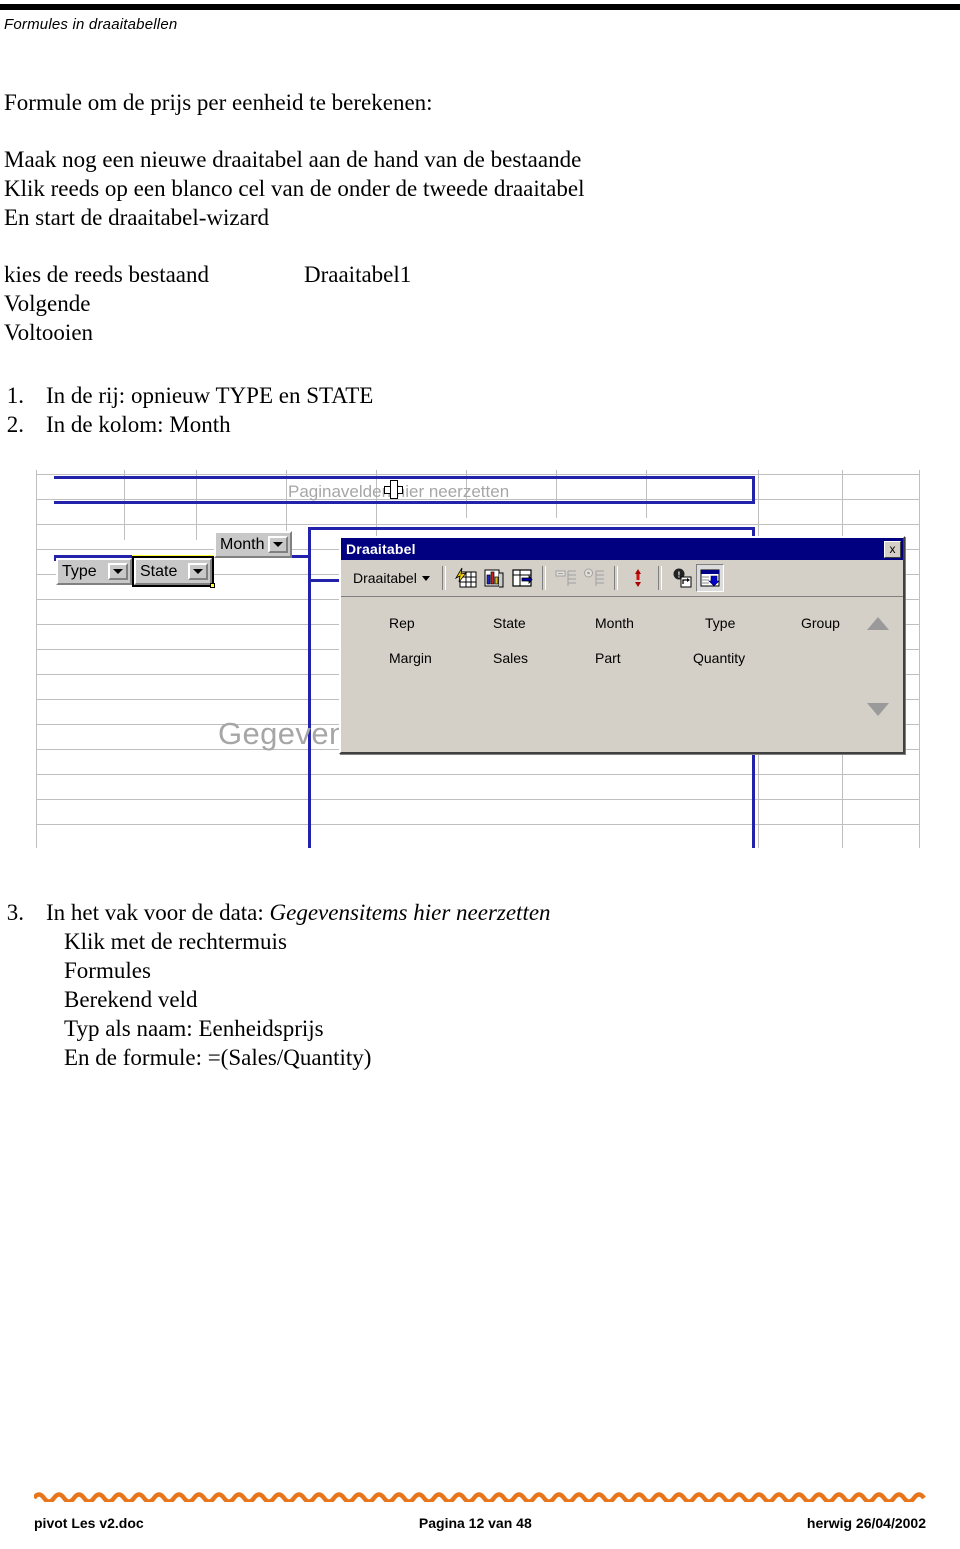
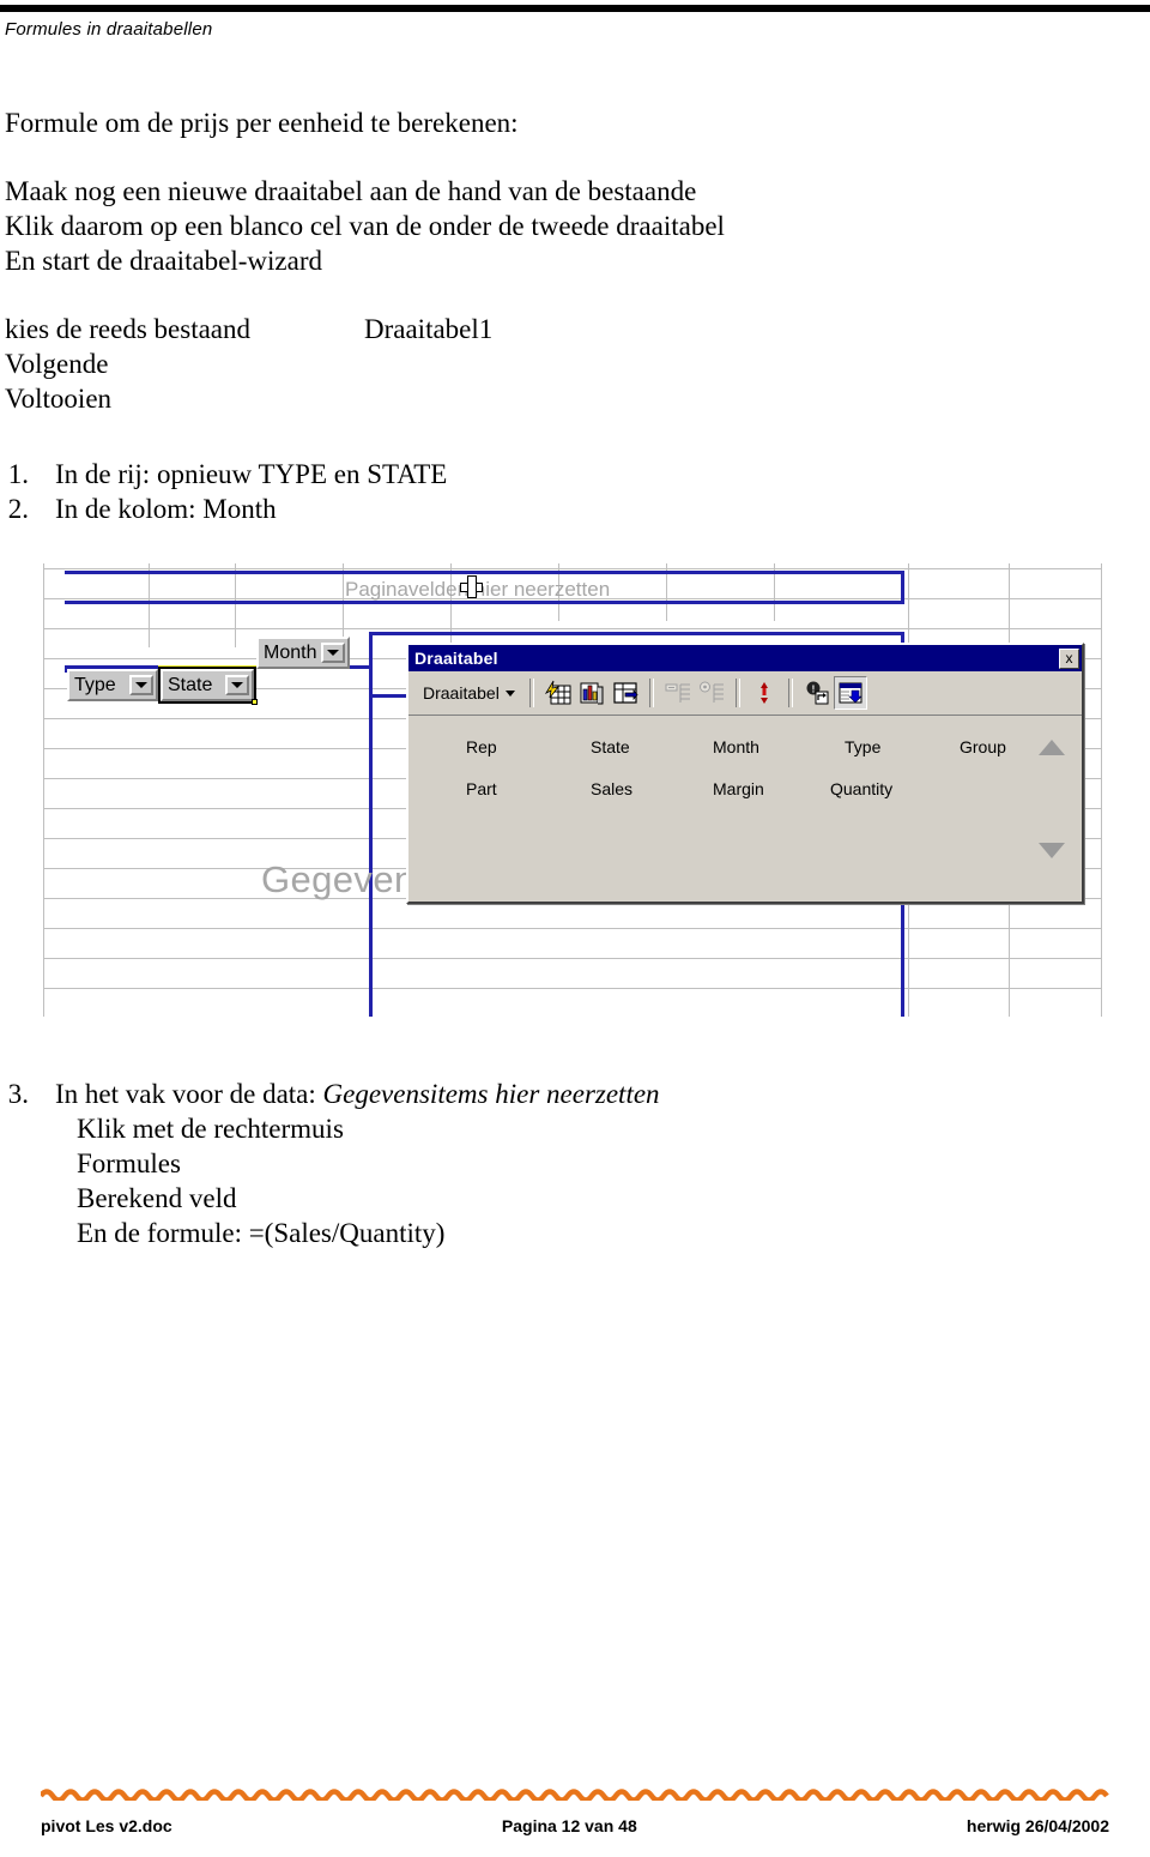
  Formules in draaitabellen
  Formule om de prijs per eenheid te berekenen:
  Maak nog een nieuwe draaitabel aan de hand van de bestaande
- Klik reeds op een blanco cel van de onder de tweede draaitabel
+ Klik daarom op een blanco cel van de onder de tweede draaitabel
  En start de draaitabel-wizard
  kies de reeds bestaand
  Draaitabel1
  Volgende
  Voltooien
  1.
  In de rij: opnieuw TYPE en STATE
  2.
  In de kolom: Month
  Paginaveldeier neerzetten
  Month
  Type
  State
  Draaitabel
  x
  Draaitabel
  !
  Rep
  State
  Month
  Type
  Group
- Margin
+ Part
  Sales
- Part
+ Margin
  Quantity
  3.
  In het vak voor de data: Gegevensitems hier neerzetten
  Klik met de rechtermuis
  Formules
  Berekend veld
- Typ als naam: Eenheidsprijs
  En de formule: =(Sales/Quantity)
  pivot Les v2.doc
  Pagina 12 van 48
  herwig 26/04/2002
